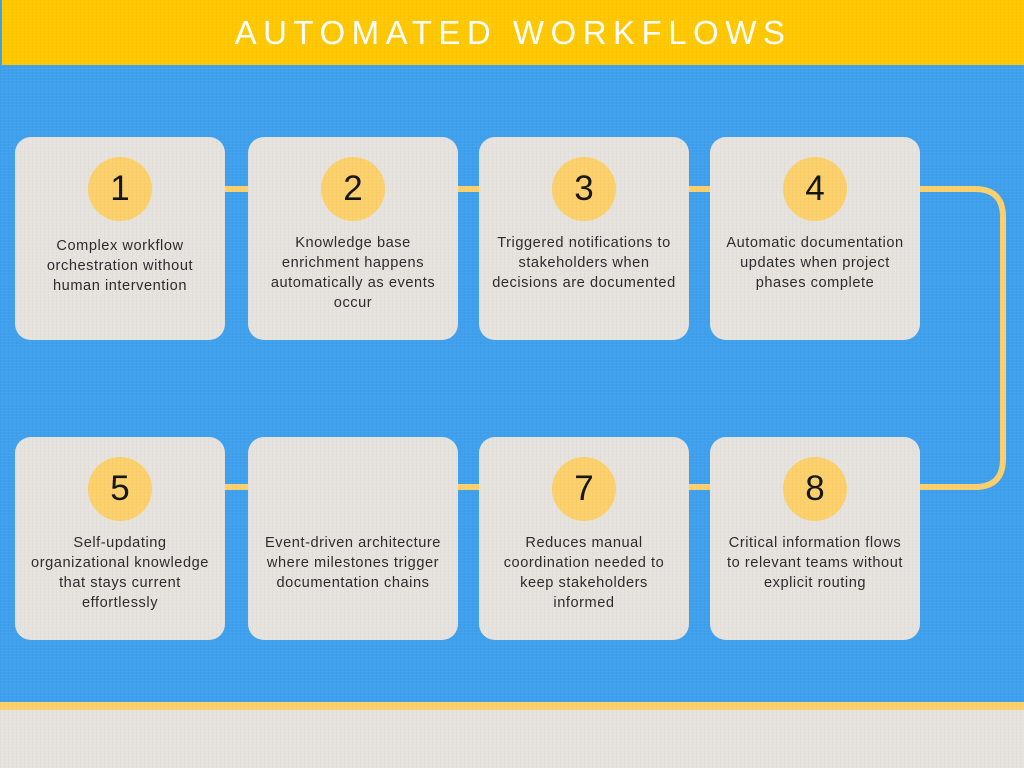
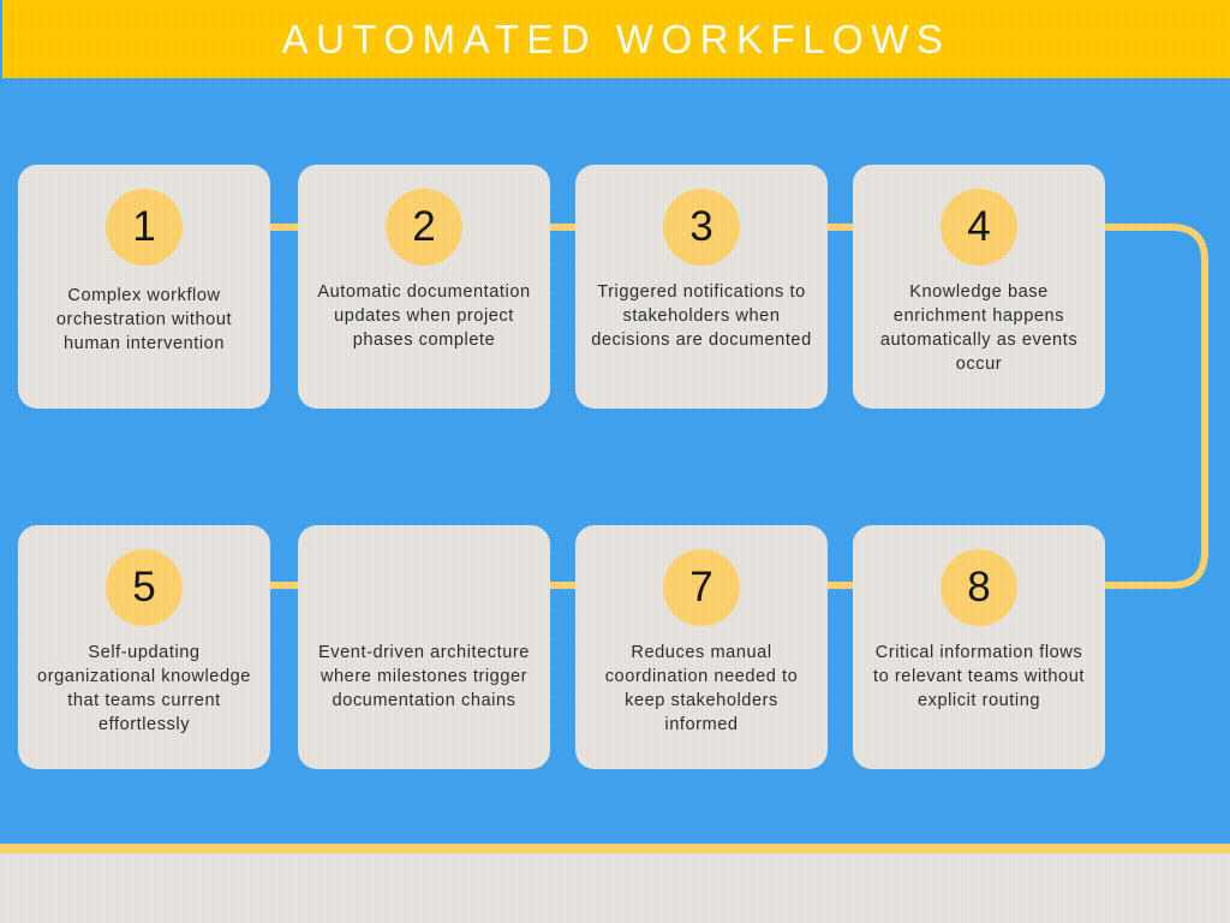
  1
  Complex workflow orchestration without human intervention
  2
- Knowledge base enrichment happens automatically as events occur
+ Automatic documentation updates when project phases complete
  3
  Triggered notifications to stakeholders when decisions are documented
  4
- Automatic documentation updates when project phases complete
+ Knowledge base enrichment happens automatically as events occur
  5
- Self-updating organizational knowledge that stays current effortlessly
+ Self-updating organizational knowledge that teams current effortlessly
  Event-driven architecture where milestones trigger documentation chains
  7
  Reduces manual coordination needed to keep stakeholders informed
  8
  Critical information flows to relevant teams without explicit routing
  AUTOMATED WORKFLOWS
